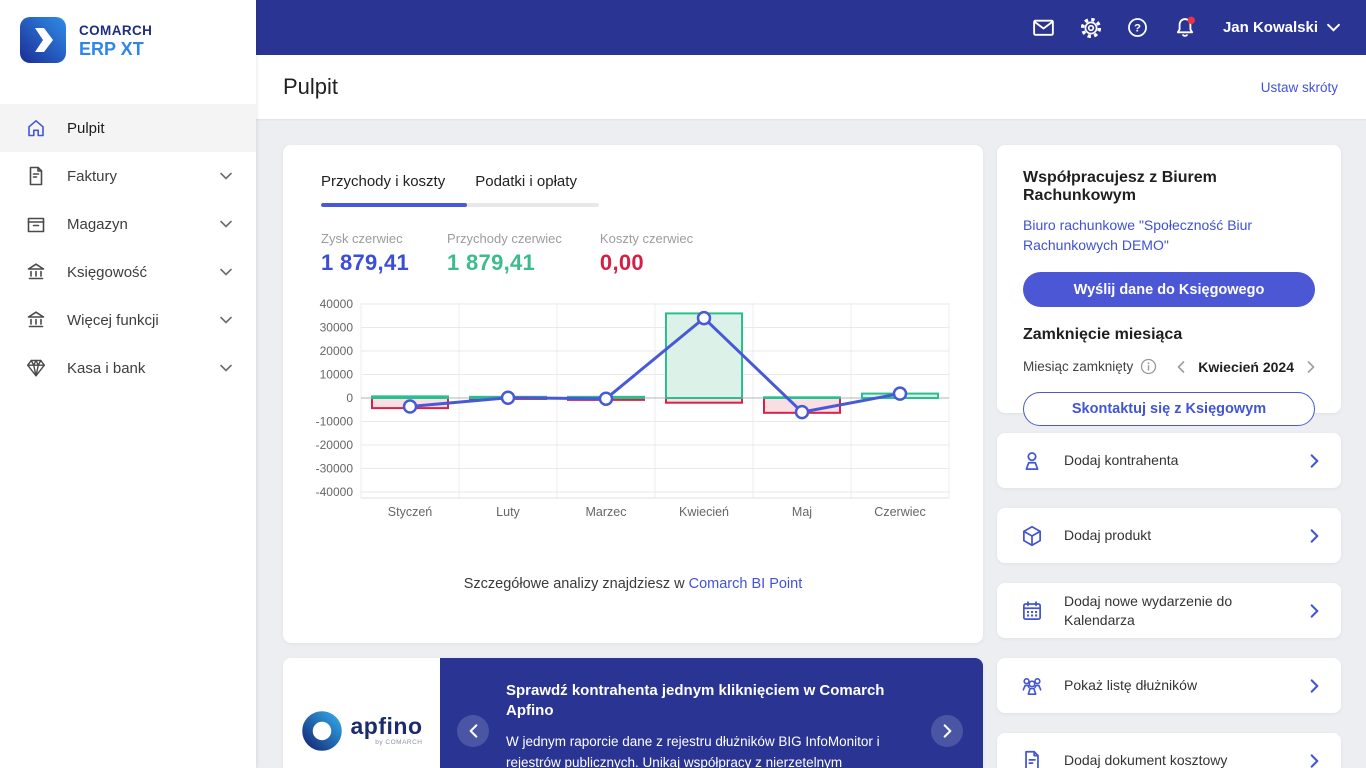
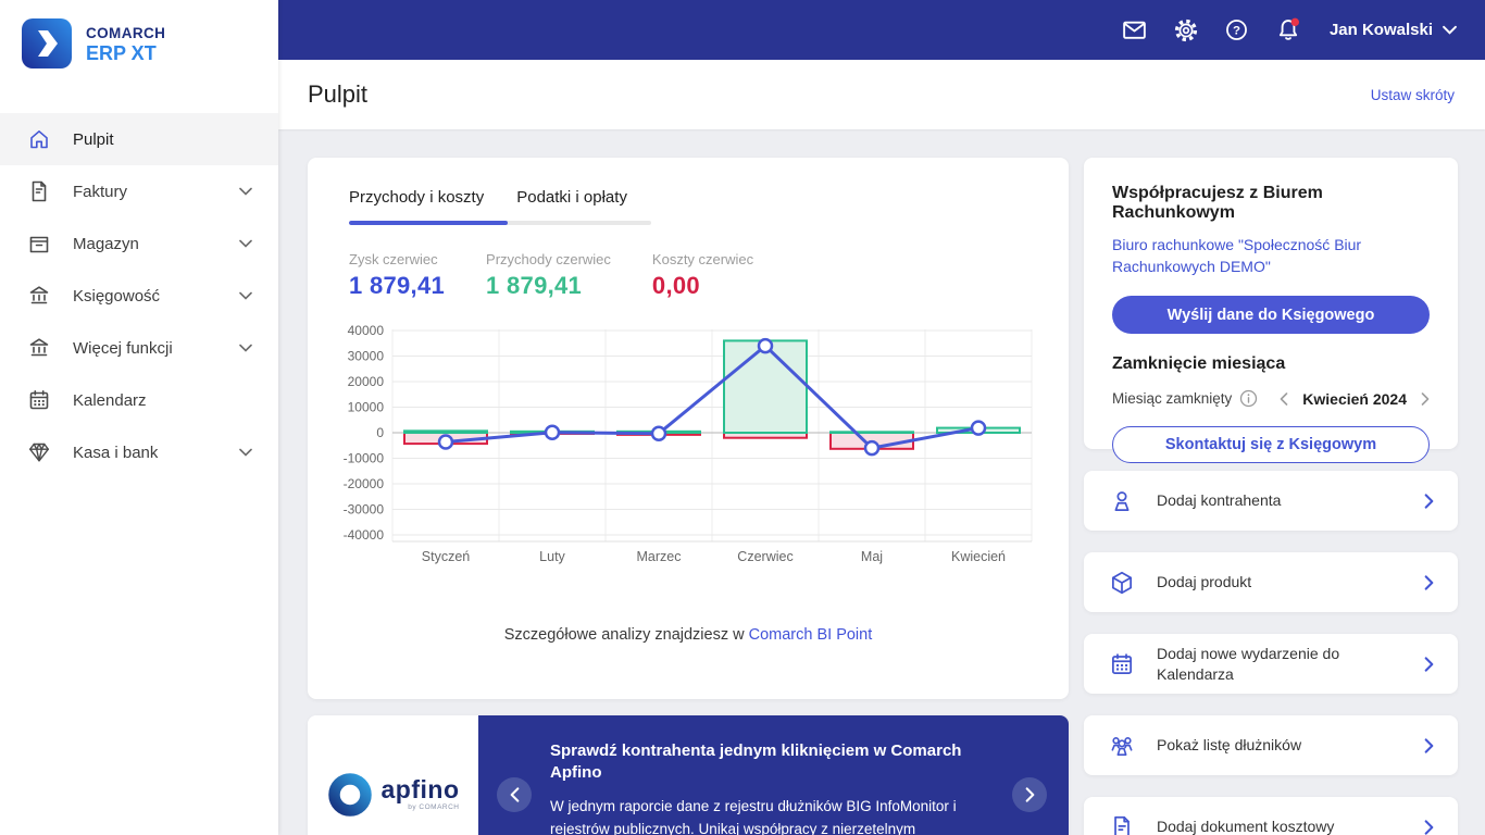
  COMARCH
  ERP XT
  Pulpit
  Faktury
  Magazyn
  Księgowość
  Więcej funkcji
+ Kalendarz
  Kasa i bank
  ?
  Jan Kowalski
  Pulpit
  Ustaw skróty
  Przychody i koszty
  Podatki i opłaty
  Zysk czerwiec
  1 879,41
  Przychody czerwiec
  1 879,41
  Koszty czerwiec
  0,00
  40000
  30000
  20000
  10000
  0
  -10000
  -20000
  -30000
  -40000
  Styczeń
  Luty
  Marzec
- Kwiecień
+ Czerwiec
  Maj
- Czerwiec
+ Kwiecień
  Szczegółowe analizy znajdziesz w Comarch BI Point
  apfino
  Sprawdź kontrahenta jednym kliknięciem w Comarch Apfino
  W jednym raporcie dane z rejestru dłużników BIG InfoMonitor i rejestrów publicznych. Unikaj współpracy z nierzetelnym
  Współpracujesz z Biurem Rachunkowym
  Biuro rachunkowe "Społeczność Biur Rachunkowych DEMO"
  Wyślij dane do Księgowego
  Zamknięcie miesiąca
  Miesiąc zamknięty
  Kwiecień 2024
  Skontaktuj się z Księgowym
  Dodaj kontrahenta
  Dodaj produkt
  Dodaj nowe wydarzenie do Kalendarza
  Pokaż listę dłużników
  Dodaj dokument kosztowy
